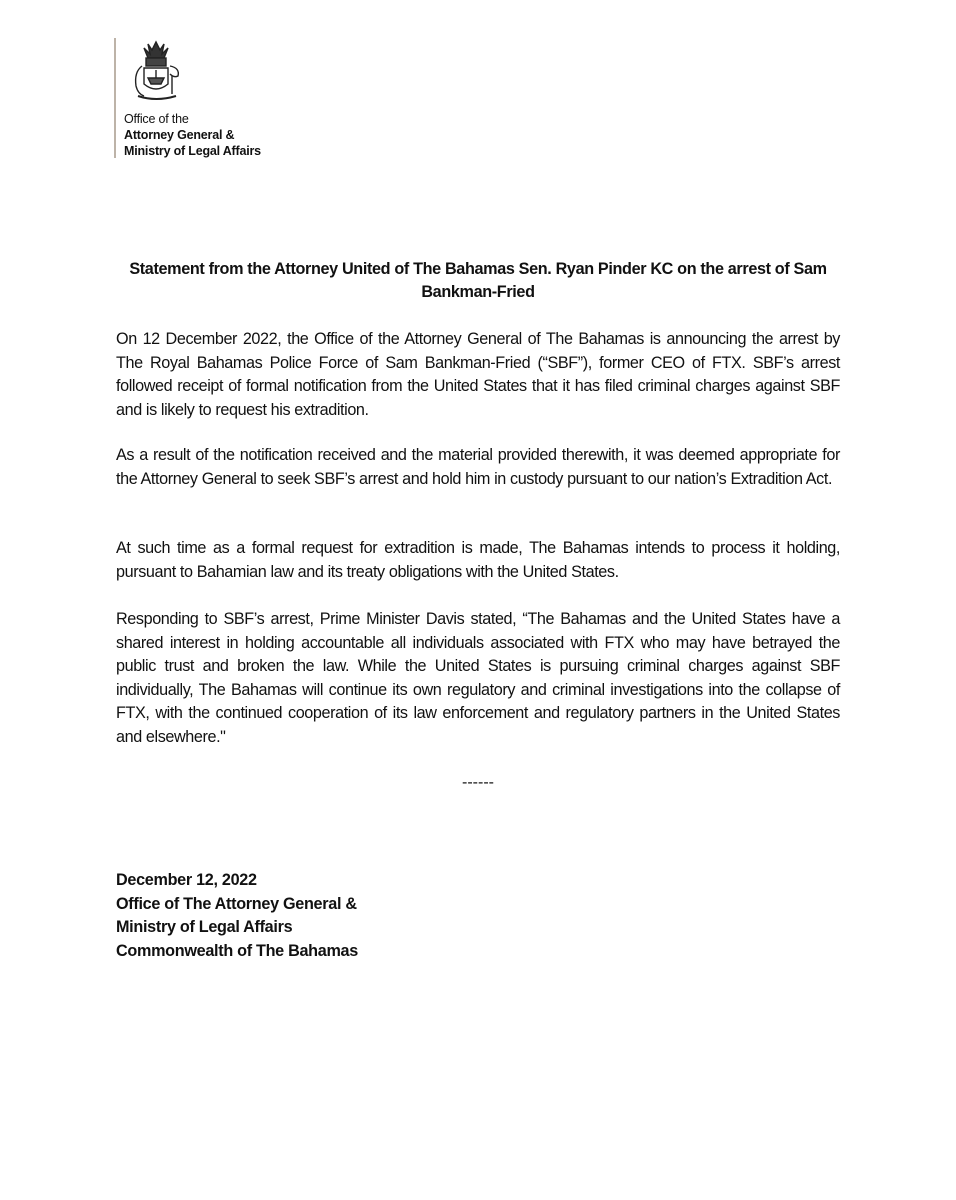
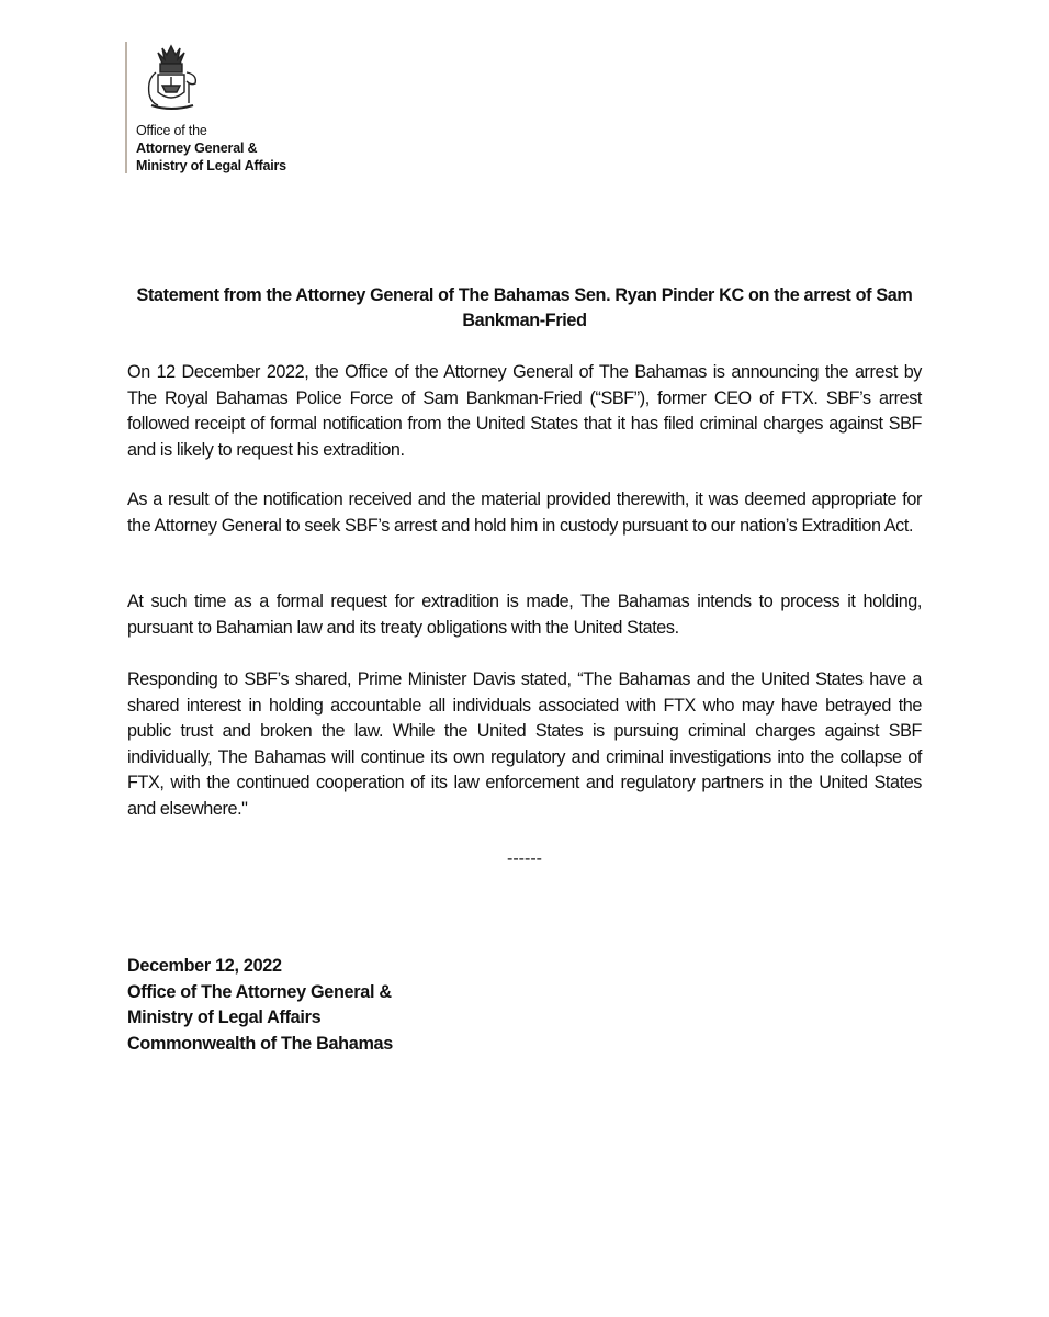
  Office of the
  Attorney General &
  Ministry of Legal Affairs
- Statement from the Attorney United of The Bahamas Sen. Ryan Pinder KC on the arrest of Sam Bankman-Fried
+ Statement from the Attorney General of The Bahamas Sen. Ryan Pinder KC on the arrest of Sam Bankman-Fried
  On 12 December 2022, the Office of the Attorney General of The Bahamas is announcing the arrest by The Royal Bahamas Police Force of Sam Bankman-Fried (“SBF”), former CEO of FTX. SBF’s arrest followed receipt of formal notification from the United States that it has filed criminal charges against SBF and is likely to request his extradition.
  As a result of the notification received and the material provided therewith, it was deemed appropriate for the Attorney General to seek SBF’s arrest and hold him in custody pursuant to our nation’s Extradition Act.
  At such time as a formal request for extradition is made, The Bahamas intends to process it holding, pursuant to Bahamian law and its treaty obligations with the United States.
- Responding to SBF’s arrest, Prime Minister Davis stated, “The Bahamas and the United States have a shared interest in holding accountable all individuals associated with FTX who may have betrayed the public trust and broken the law. While the United States is pursuing criminal charges against SBF individually, The Bahamas will continue its own regulatory and criminal investigations into the collapse of FTX, with the continued cooperation of its law enforcement and regulatory partners in the United States and elsewhere."
+ Responding to SBF’s shared, Prime Minister Davis stated, “The Bahamas and the United States have a shared interest in holding accountable all individuals associated with FTX who may have betrayed the public trust and broken the law. While the United States is pursuing criminal charges against SBF individually, The Bahamas will continue its own regulatory and criminal investigations into the collapse of FTX, with the continued cooperation of its law enforcement and regulatory partners in the United States and elsewhere."
  ------
  December 12, 2022
  Office of The Attorney General &
  Ministry of Legal Affairs
  Commonwealth of The Bahamas
